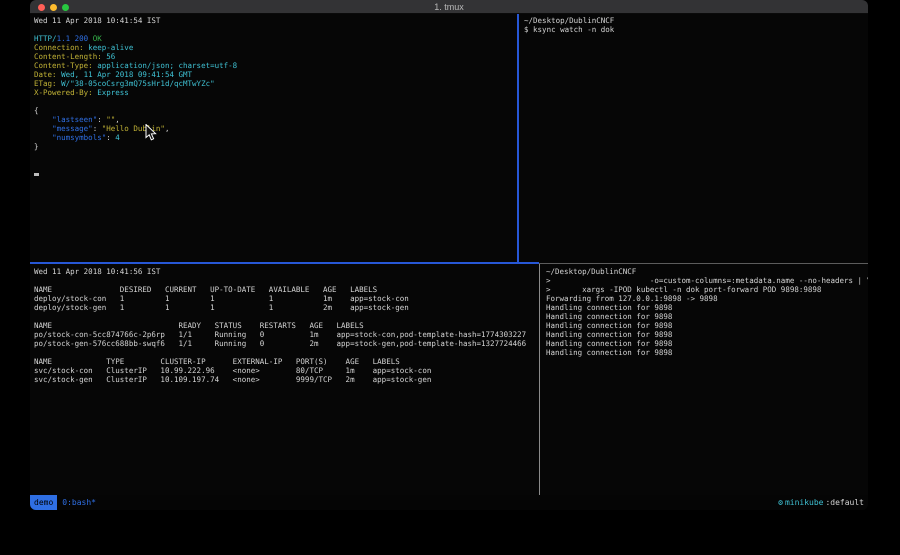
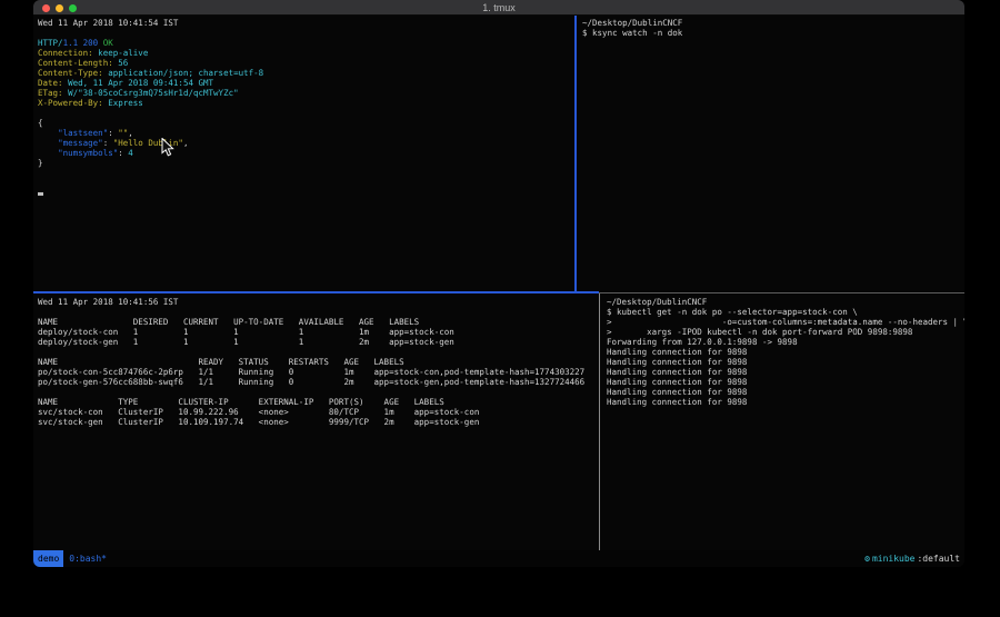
  1. tmux
  Wed 11 Apr 2018 10:41:54 IST
  HTTP/1.1 200 OK
  Connection: keep-alive
  Content-Length: 56
  Content-Type: application/json; charset=utf-8
  Date: Wed, 11 Apr 2018 09:41:54 GMT
  ETag: W/"38-05coCsrg3mQ75sHr1d/qcMTwYZc"
  X-Powered-By: Express
  {
  "lastseen": "",
  "message": "Hello Dubin",
  "numsymbols": 4
  }
  ~/Desktop/DublinCNCF
  $ ksync watch -n dok
  Wed 11 Apr 2018 10:41:56 IST
  NAME DESIRED CURRENT UP-TO-DATE AVAILABLE AGE LABELS
  deploy/stock-con 1 1 1 1 1m app=stock-con
  deploy/stock-gen 1 1 1 1 2m app=stock-gen
  NAME READY STATUS RESTARTS AGE LABELS
  po/stock-con-5cc874766c-2p6rp 1/1 Running 0 1m app=stock-con,pod-template-hash=1774303227
  po/stock-gen-576cc688bb-swqf6 1/1 Running 0 2m app=stock-gen,pod-template-hash=1327724466
  NAME TYPE CLUSTER-IP EXTERNAL-IP PORT(S) AGE LABELS
  svc/stock-con ClusterIP 10.99.222.96 <none> 80/TCP 1m app=stock-con
  svc/stock-gen ClusterIP 10.109.197.74 <none> 9999/TCP 2m app=stock-gen
  ~/Desktop/DublinCNCF
+ $ kubectl get -n dok po --selector=app=stock-con \
  > -o=custom-columns=:metadata.name --no-headers |
  > xargs -IPOD kubectl -n dok port-forward POD 9898:9898
  Forwarding from 127.0.0.1:9898 -> 9898
  Handling connection for 9898
  Handling connection for 9898
  Handling connection for 9898
  Handling connection for 9898
  Handling connection for 9898
  Handling connection for 9898
  demo
  0:bash*
  ⚙
  minikube
  :default
